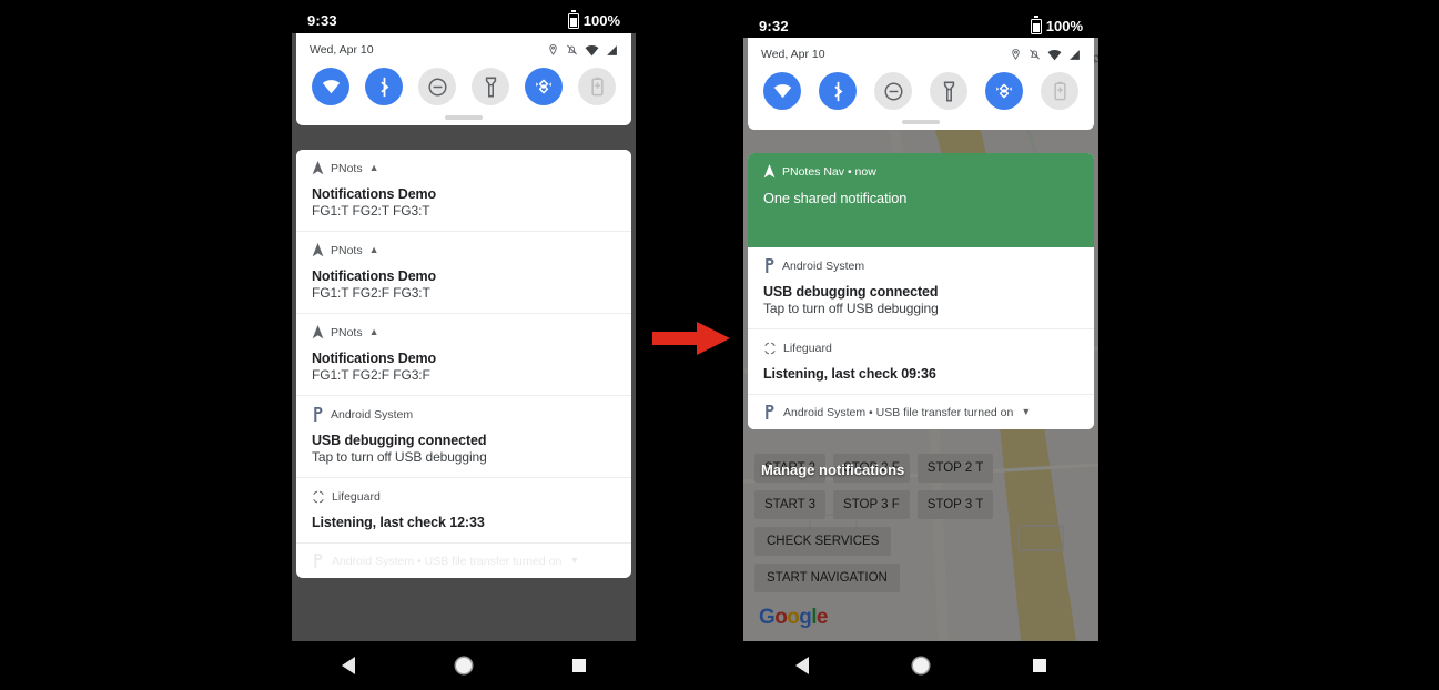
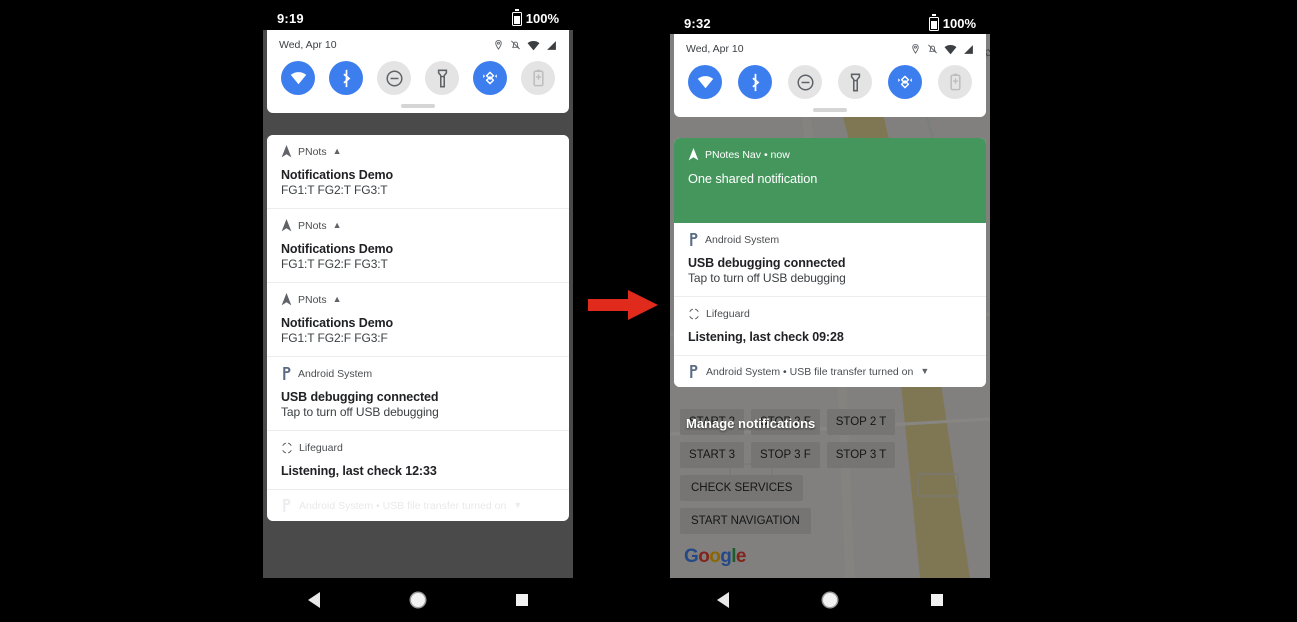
- 9:33
+ 9:19
  100%
  Wed, Apr 10
  PNots
  ▲
  Notifications Demo
  FG1:T FG2:T FG3:T
  PNots
  ▲
  Notifications Demo
  FG1:T FG2:F FG3:T
  PNots
  ▲
  Notifications Demo
  FG1:T FG2:F FG3:F
  Android System
  USB debugging connected
  Tap to turn off USB debugging
  Lifeguard
  Listening, last check 12:33
  9:32
  100%
  Google
  START 2
  STOP 2 F
  STOP 2 T
  START 3
  STOP 3 F
  STOP 3 T
  CHECK SERVICES
  START NAVIGATION
  Manage notifications
  Wed, Apr 10
  PNotes Nav • now
  One shared notification
  Android System
  USB debugging connected
  Tap to turn off USB debugging
  Lifeguard
- Listening, last check 09:36
+ Listening, last check 09:28
  Android System • USB file transfer turned on
  ▼
